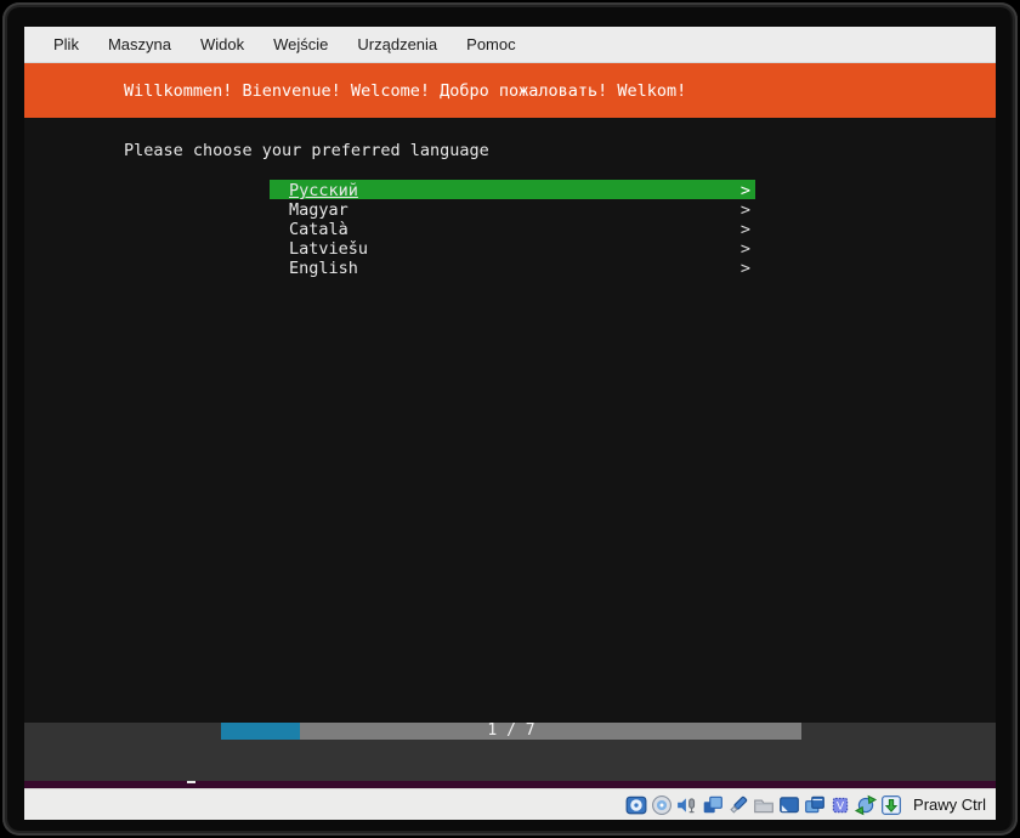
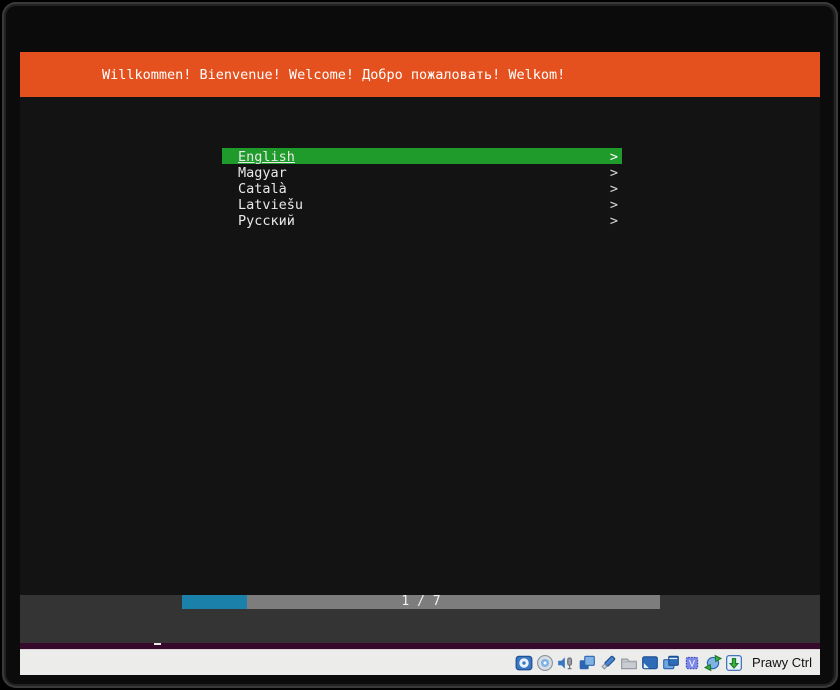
- Plik
- Maszyna
- Widok
- Wejście
- Urządzenia
- Pomoc
  Willkommen! Bienvenue! Welcome! Добро пожаловать! Welkom!
- Please choose your preferred language
- Русский
+ English
  >
  Magyar
  >
  Català
  >
  Latviešu
  >
- English
+ Русский
  >
  1 / 7
  V
  Prawy Ctrl
